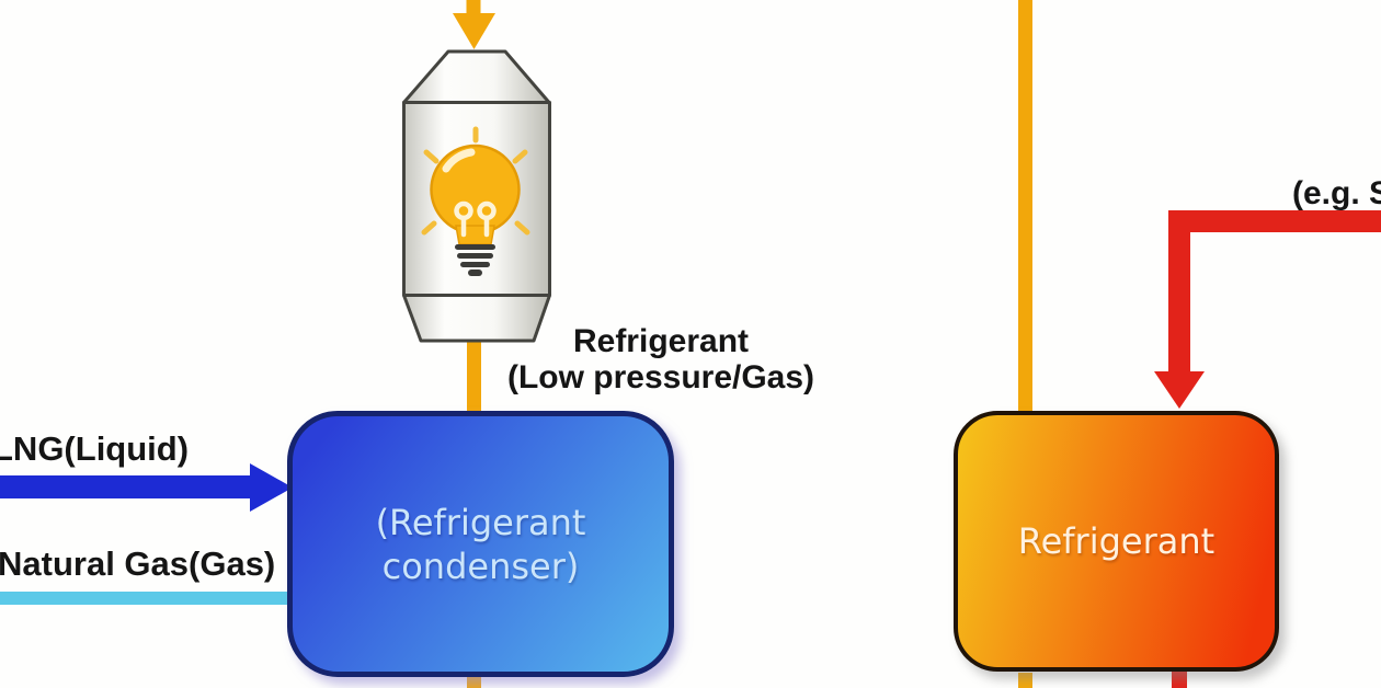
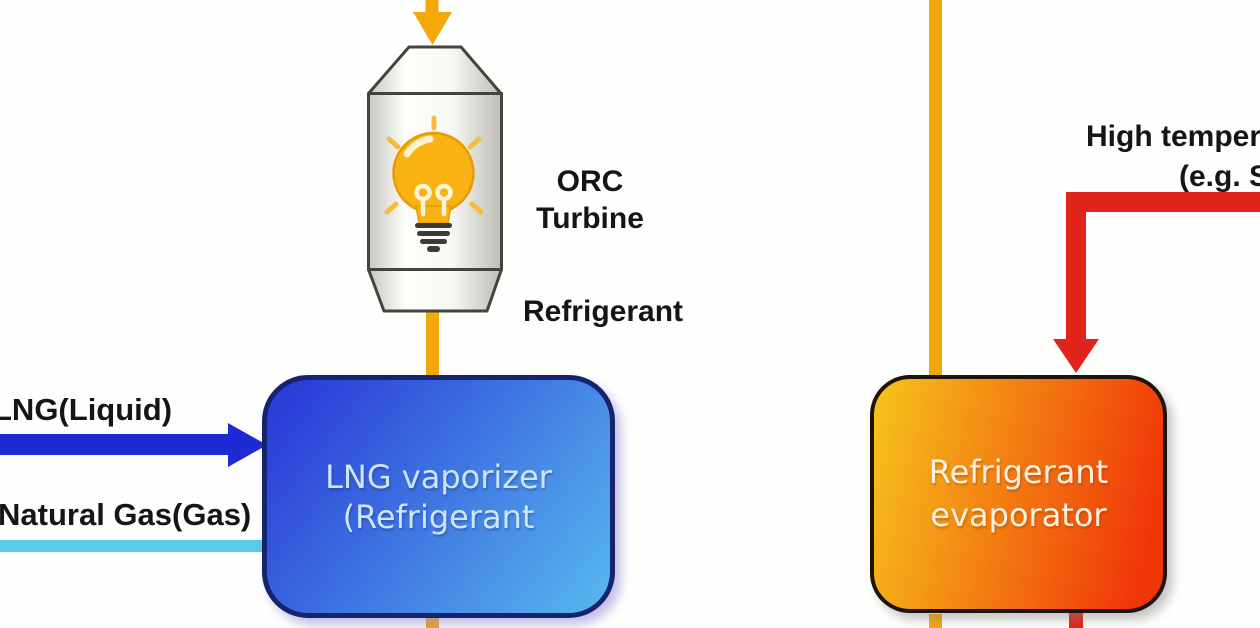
+ LNG vaporizer
  (Refrigerant
- condenser)
  Refrigerant
+ evaporator
+ ORC
+ Turbine
  Refrigerant
- (Low pressure/Gas)
  LNG(Liquid)
  Natural Gas(Gas)
+ High temper
  (e.g. S
